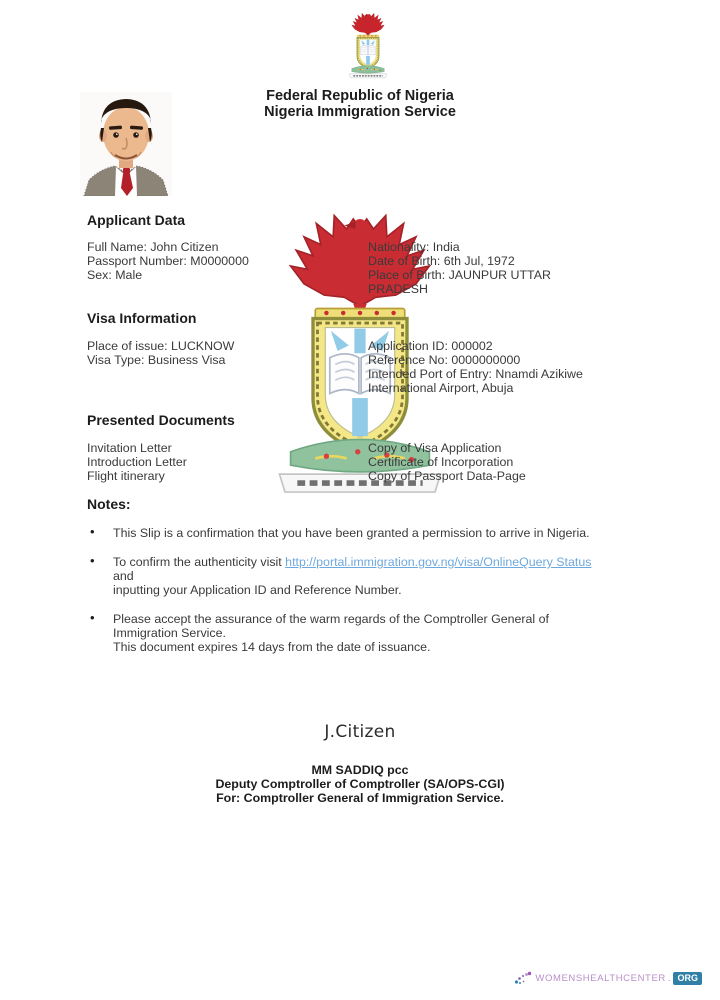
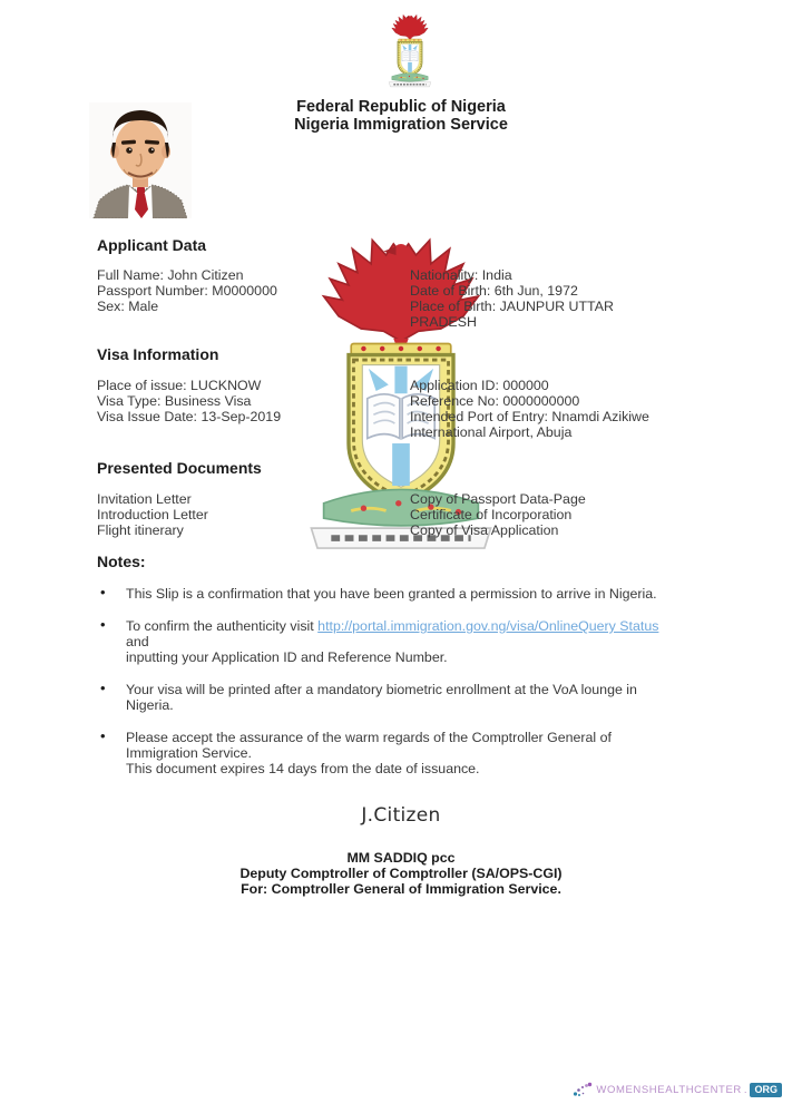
  Federal Republic of Nigeria
  Nigeria Immigration Service
  Applicant Data
  Full Name: John Citizen
  Passport Number: M0000000
  Sex: Male
  Nationality: India
- Date of Birth: 6th Jul, 1972
+ Date of Birth: 6th Jun, 1972
  Place of Birth: JAUNPUR UTTAR
  PRADESH
  Visa Information
  Place of issue: LUCKNOW
  Visa Type: Business Visa
+ Visa Issue Date: 13-Sep-2019
- Application ID: 000002
+ Application ID: 000000
  Reference No: 0000000000
  Intended Port of Entry: Nnamdi Azikiwe
  International Airport, Abuja
  Presented Documents
  Invitation Letter
  Introduction Letter
  Flight itinerary
- Copy of Visa Application
+ Copy of Passport Data-Page
  Certificate of Incorporation
- Copy of Passport Data-Page
+ Copy of Visa Application
  Notes:
  This Slip is a confirmation that you have been granted a permission to arrive in Nigeria.
  To confirm the authenticity visit http://portal.immigration.gov.ng/visa/OnlineQuery Status and
  inputting your Application ID and Reference Number.
+ Your visa will be printed after a mandatory biometric enrollment at the VoA lounge in
+ Nigeria.
  Please accept the assurance of the warm regards of the Comptroller General of
  Immigration Service.
  This document expires 14 days from the date of issuance.
  J.Citizen
  MM SADDIQ pcc
  Deputy Comptroller of Comptroller (SA/OPS-CGI)
  For: Comptroller General of Immigration Service.
  WOMENSHEALTHCENTER
  .
  ORG
